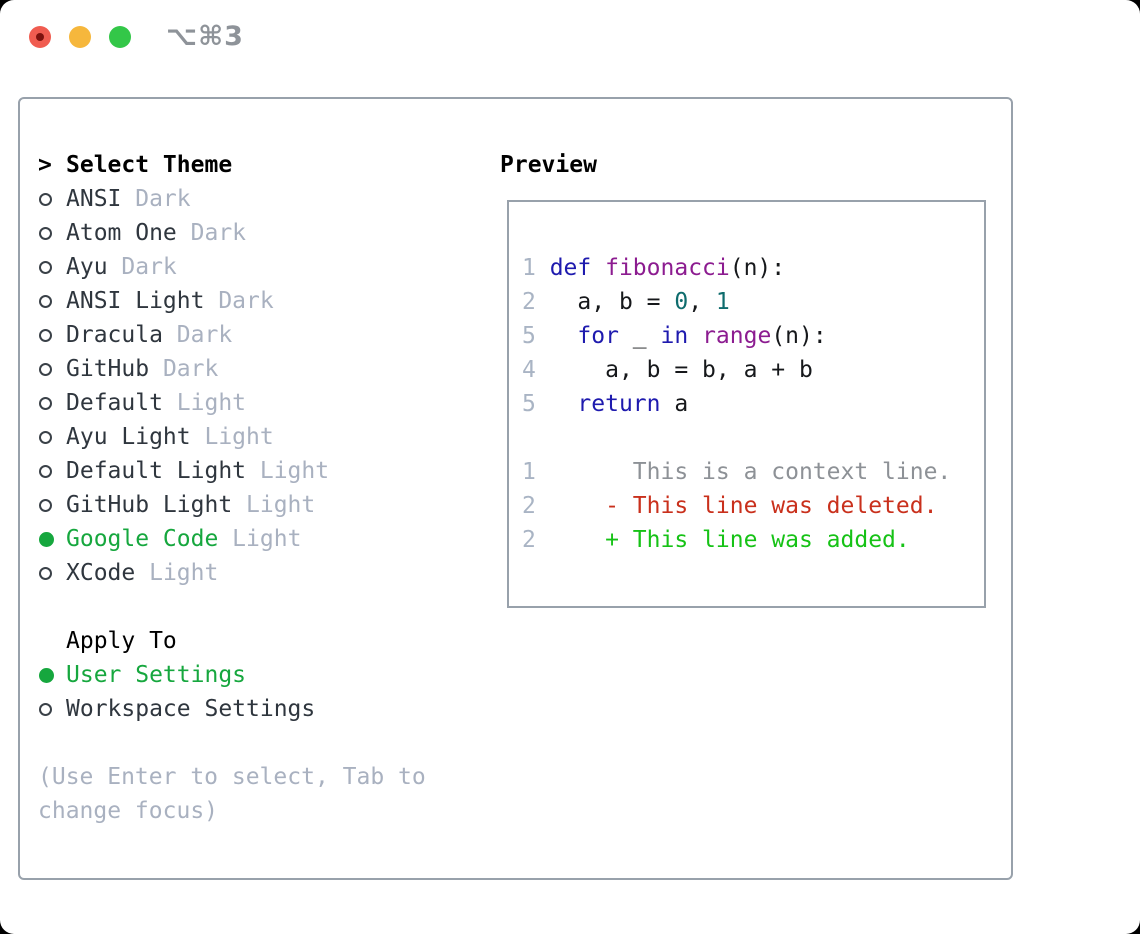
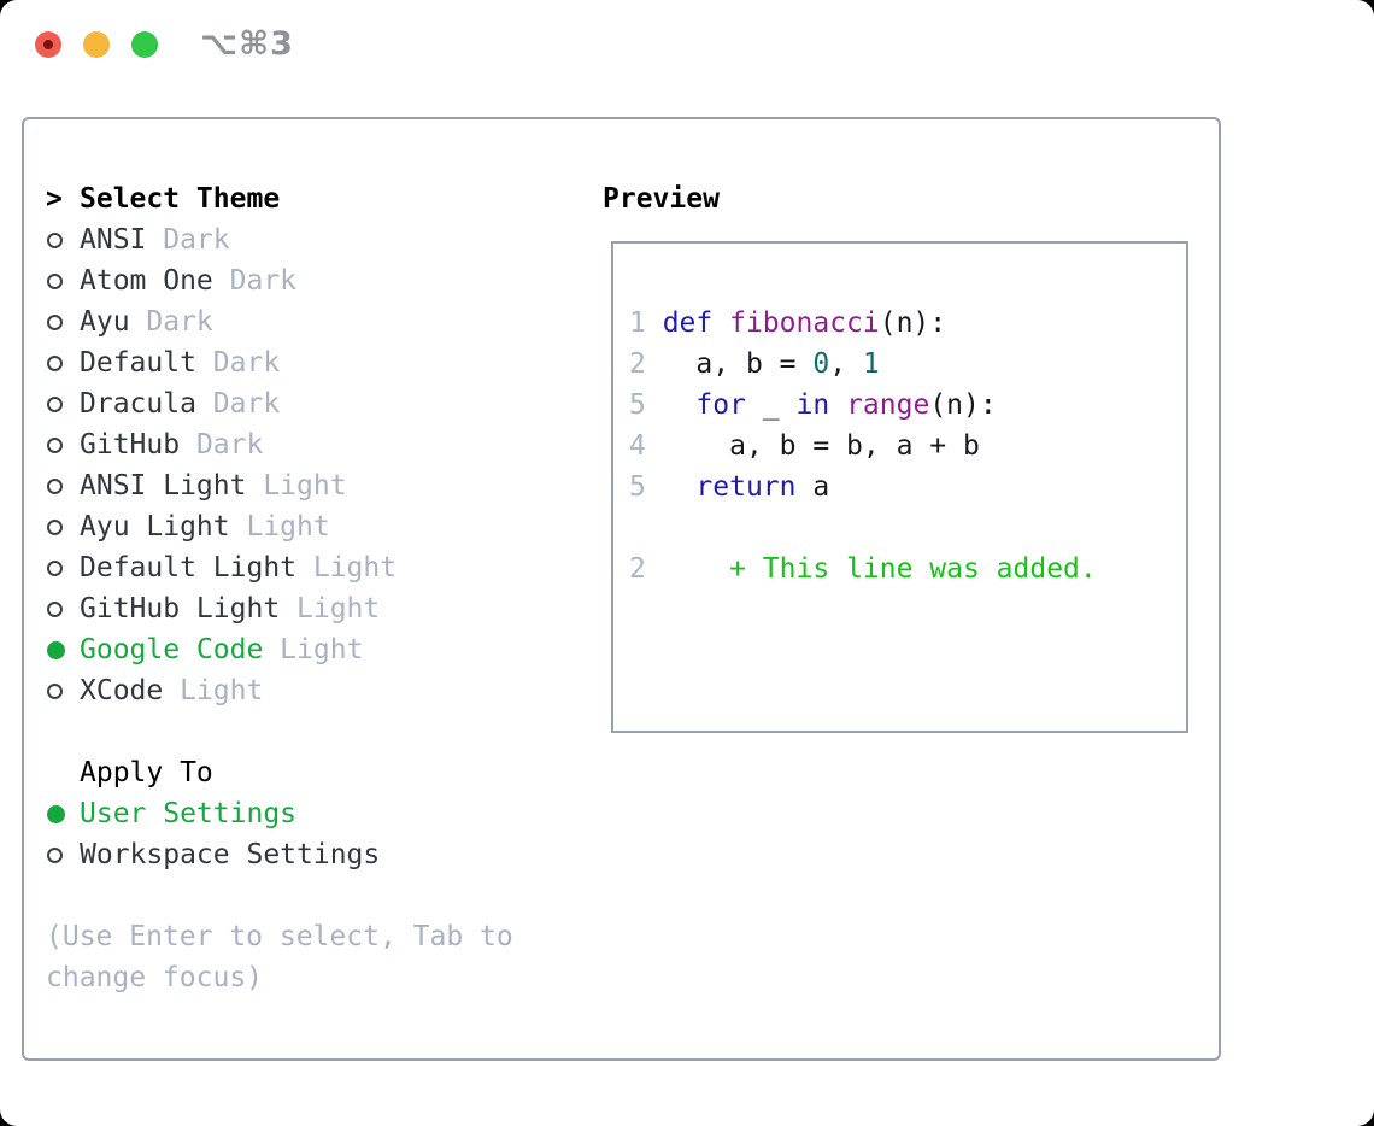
  ⌥⌘3
  >
  Select Theme
  ANSI
  Dark
  Atom One
  Dark
  Ayu
  Dark
- ANSI Light
+ Default
  Dark
  Dracula
  Dark
  GitHub
  Dark
- Default
+ ANSI Light
  Light
  Ayu Light
  Light
  Default Light
  Light
  GitHub Light
  Light
  Google Code
  Light
  XCode
  Light
  Apply To
  User Settings
  Workspace Settings
  (Use Enter to select, Tab to change focus)
  Preview
  1 def fibonacci(n):
  2 a, b = 0, 1
  5 for _ in range(n):
  4 a, b = b, a + b
  5 return a
- 1 This is a context line.
- 2 - This line was deleted.
  2 + This line was added.
